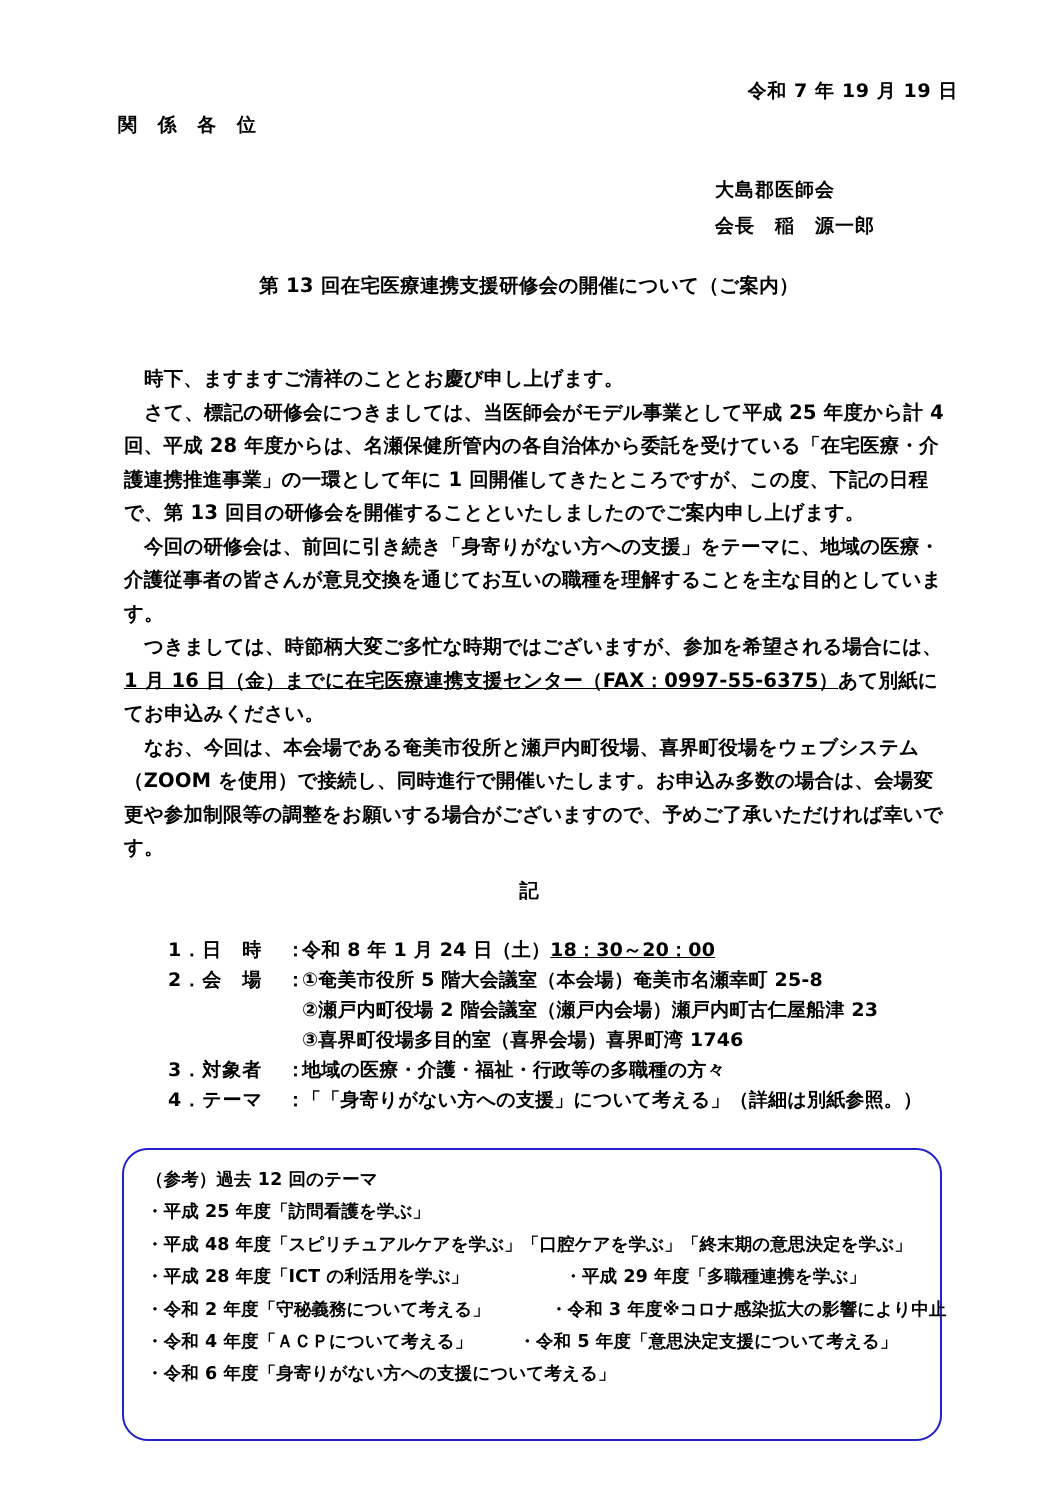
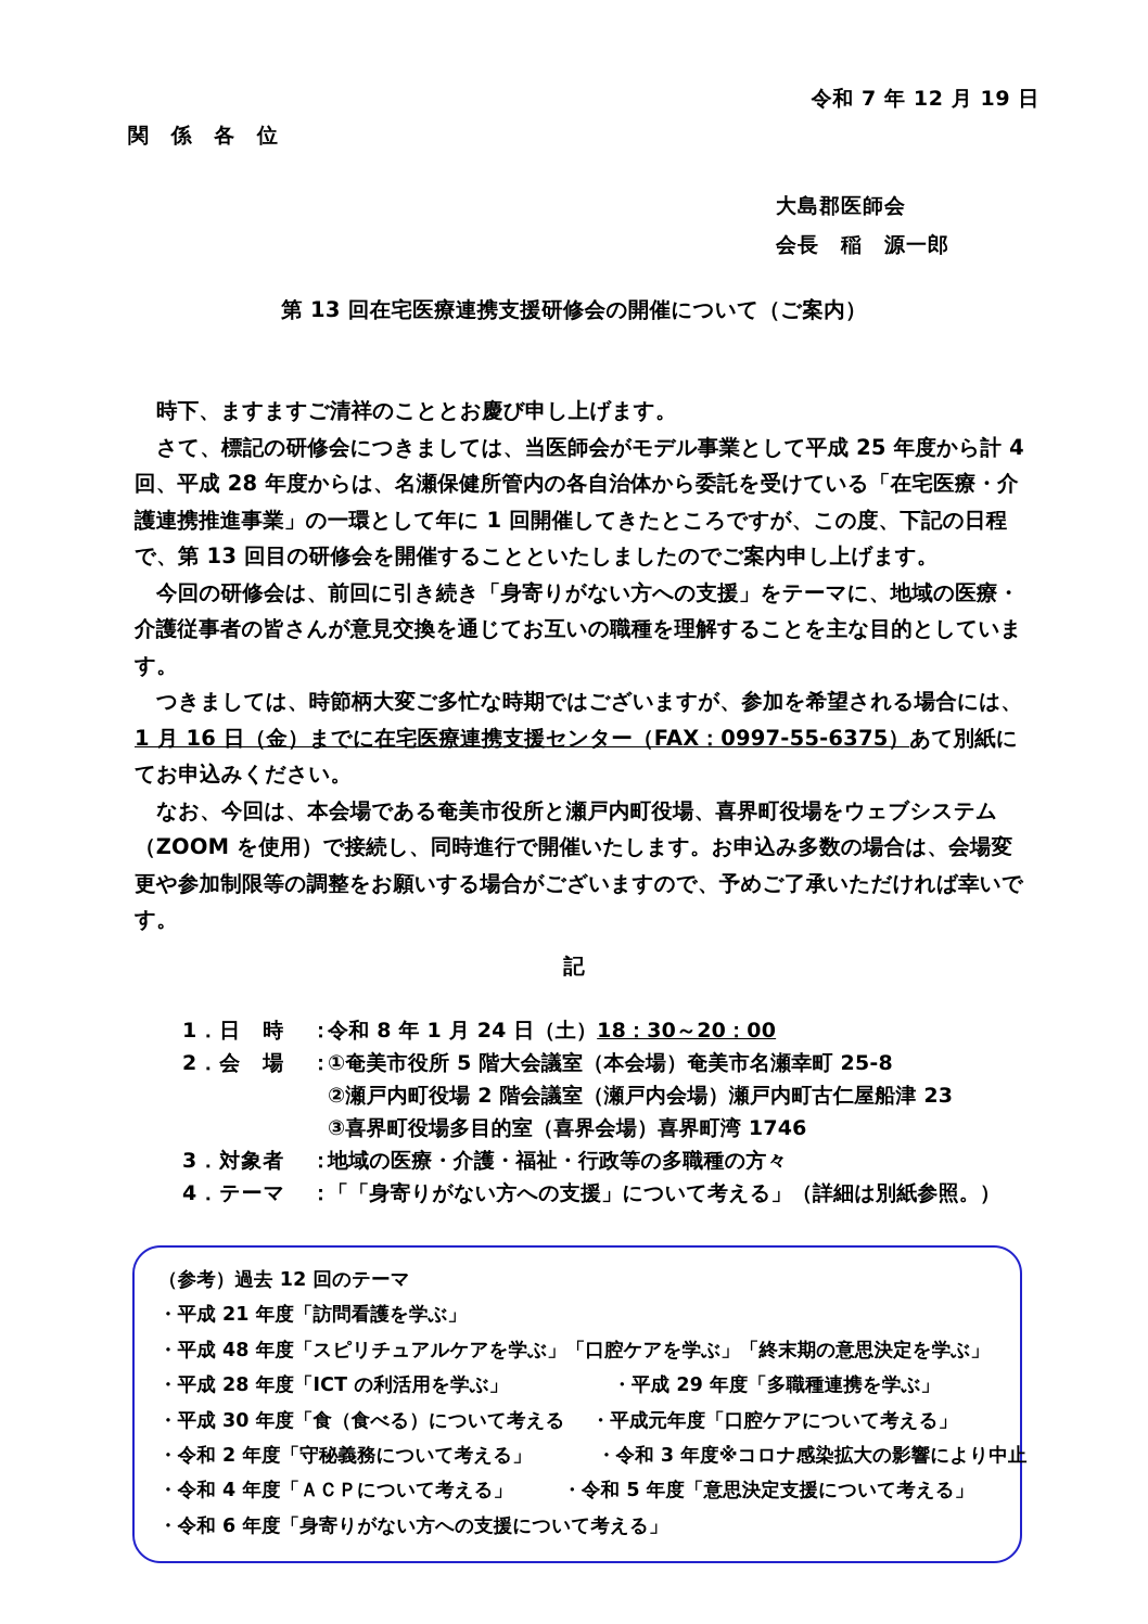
- 令和 7 年 19 月 19 日
+ 令和 7 年 12 月 19 日
  関 係 各 位
  大島郡医師会
  会長 稲 源一郎
  第 13 回在宅医療連携支援研修会の開催について（ご案内）
  時下、ますますご清祥のこととお慶び申し上げます。
  さて、標記の研修会につきましては、当医師会がモデル事業として平成 25 年度から計 4 回、平成 28 年度からは、名瀬保健所管内の各自治体から委託を受けている「在宅医療・介護連携推進事業」の一環として年に 1 回開催してきたところですが、この度、下記の日程で、第 13 回目の研修会を開催することといたしましたのでご案内申し上げます。
  今回の研修会は、前回に引き続き「身寄りがない方への支援」をテーマに、地域の医療・介護従事者の皆さんが意見交換を通じてお互いの職種を理解することを主な目的としています。
  つきましては、時節柄大変ご多忙な時期ではございますが、参加を希望される場合には、1 月 16 日（金）までに在宅医療連携支援センター（FAX：0997-55-6375）あて別紙にてお申込みください。
  なお、今回は、本会場である奄美市役所と瀬戸内町役場、喜界町役場をウェブシステム（ZOOM を使用）で接続し、同時進行で開催いたします。お申込み多数の場合は、会場変更や参加制限等の調整をお願いする場合がございますので、予めご了承いただければ幸いです。
  記
  1．日 時
  ：
  令和 8 年 1 月 24 日（土）18：30～20：00
  2．会 場
  ：
  ①奄美市役所 5 階大会議室（本会場）奄美市名瀬幸町 25-8
  ②瀬戸内町役場 2 階会議室（瀬戸内会場）瀬戸内町古仁屋船津 23
  ③喜界町役場多目的室（喜界会場）喜界町湾 1746
  3．対象者
  ：
  地域の医療・介護・福祉・行政等の多職種の方々
  4．テーマ
  ：
  「「身寄りがない方への支援」について考える」（詳細は別紙参照。）
  （参考）過去 12 回のテーマ
- ・平成 25 年度「訪問看護を学ぶ」
+ ・平成 21 年度「訪問看護を学ぶ」
  ・平成 48 年度「スピリチュアルケアを学ぶ」「口腔ケアを学ぶ」「終末期の意思決定を学ぶ」
  ・平成 28 年度「ICT の利活用を学ぶ」 ・平成 29 年度「多職種連携を学ぶ」
+ ・平成 30 年度「食（食べる）について考える ・平成元年度「口腔ケアについて考える」
  ・令和 2 年度「守秘義務について考える」 ・令和 3 年度※コロナ感染拡大の影響により中止
  ・令和 4 年度「ＡＣＰについて考える」 ・令和 5 年度「意思決定支援について考える」
  ・令和 6 年度「身寄りがない方への支援について考える」
